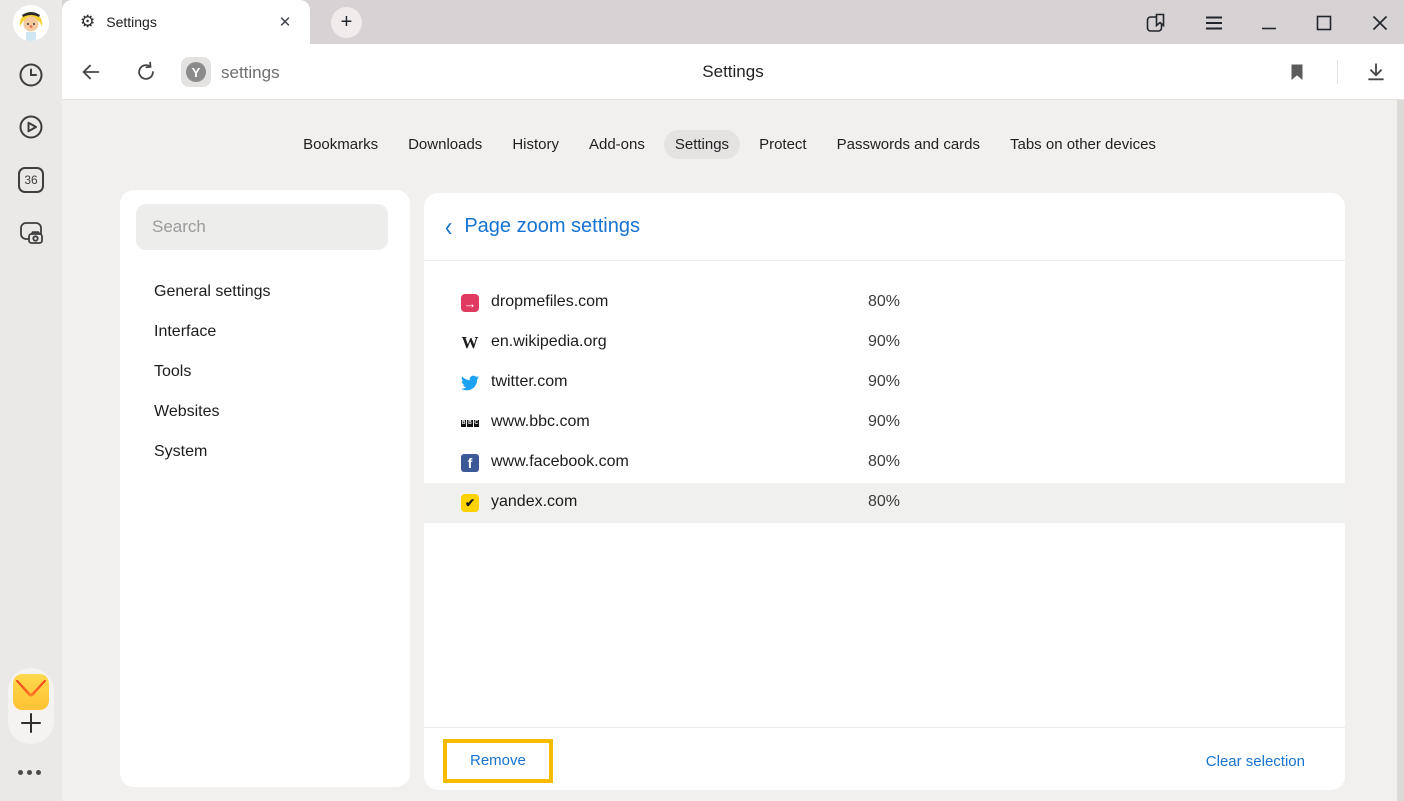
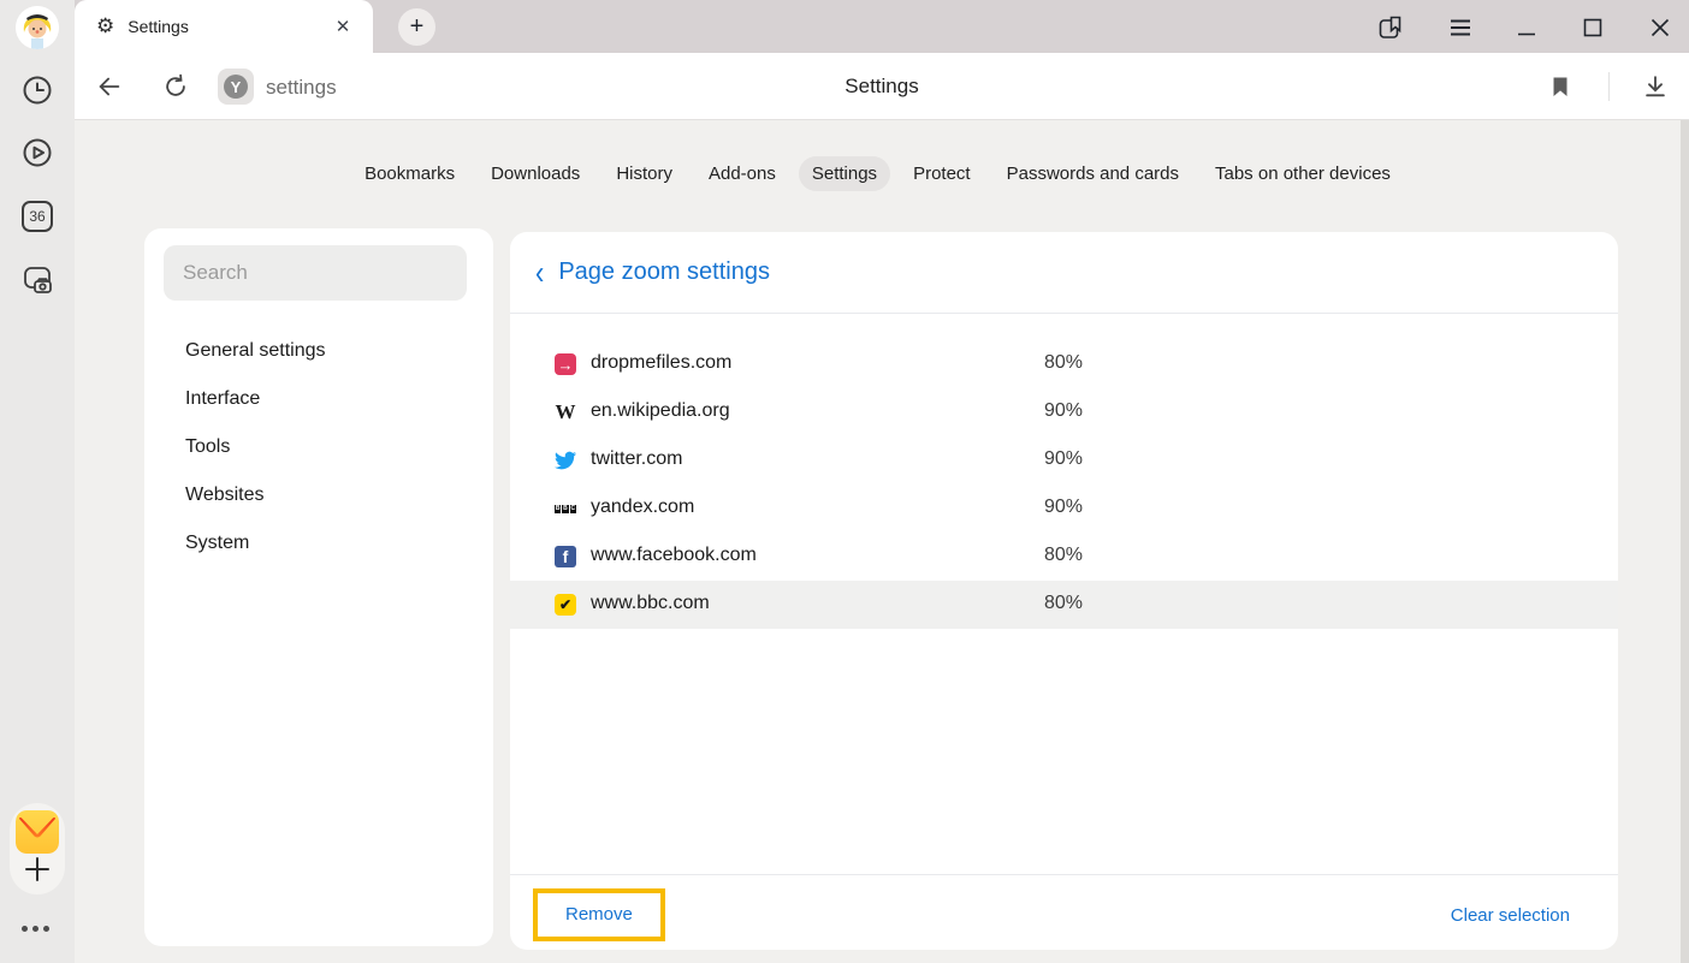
  36
  ⚙
  Settings
  ✕
  +
  Y
  settings
  Settings
  Bookmarks
  Downloads
  History
  Add-ons
  Settings
  Protect
  Passwords and cards
  Tabs on other devices
  Search
  General settings
  Interface
  Tools
  Websites
  System
  ‹
  Page zoom settings
  →
  dropmefiles.com
  80%
  W
  en.wikipedia.org
  90%
  twitter.com
  90%
- www.bbc.com
+ yandex.com
  90%
  f
  www.facebook.com
  80%
  ✔
- yandex.com
+ www.bbc.com
  80%
  Remove
  Clear selection
